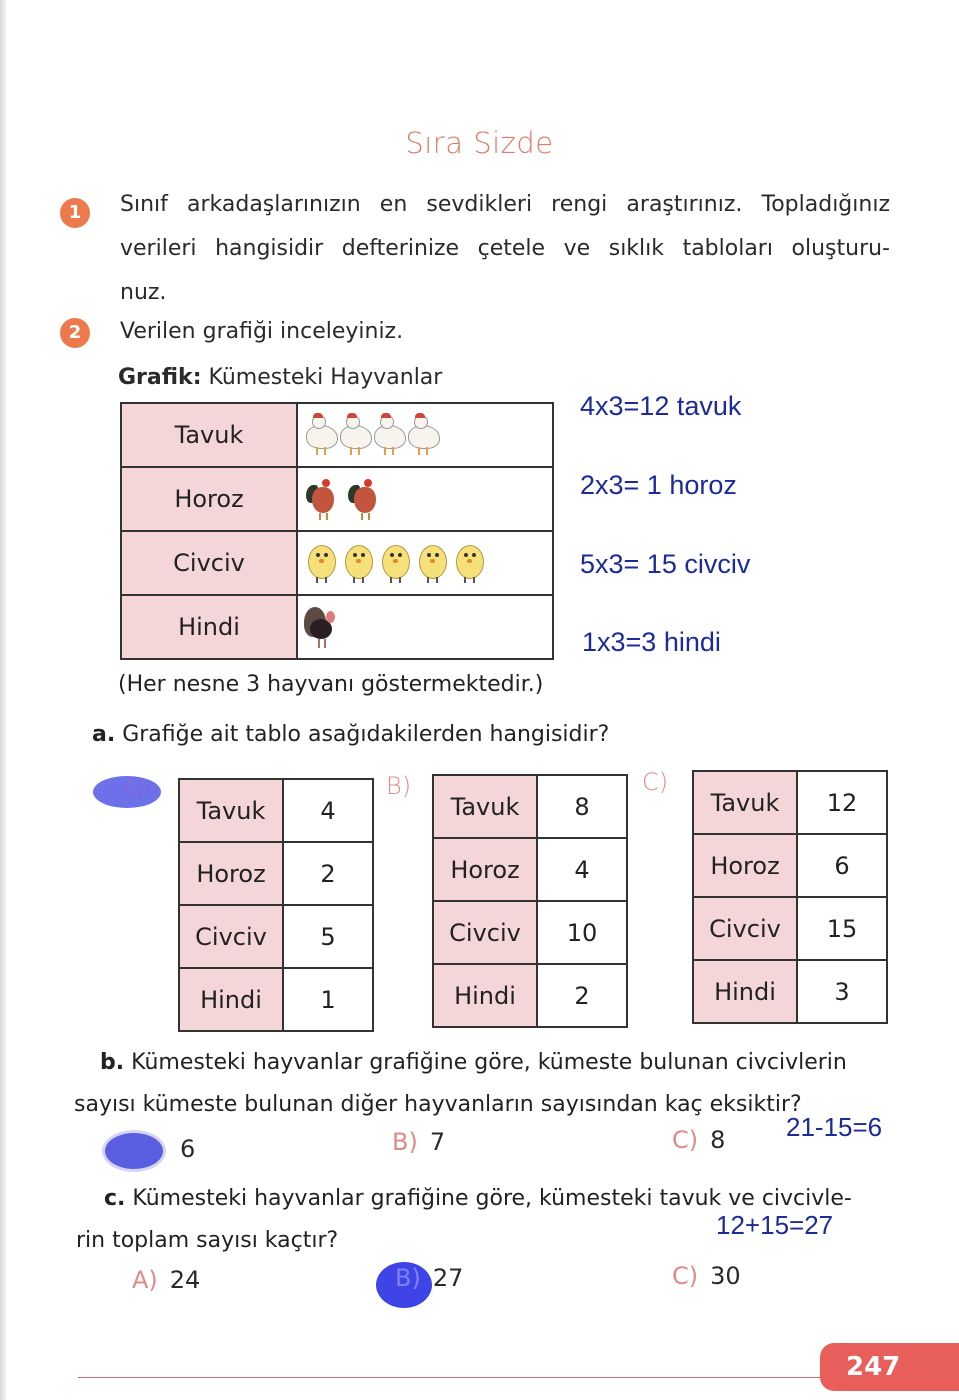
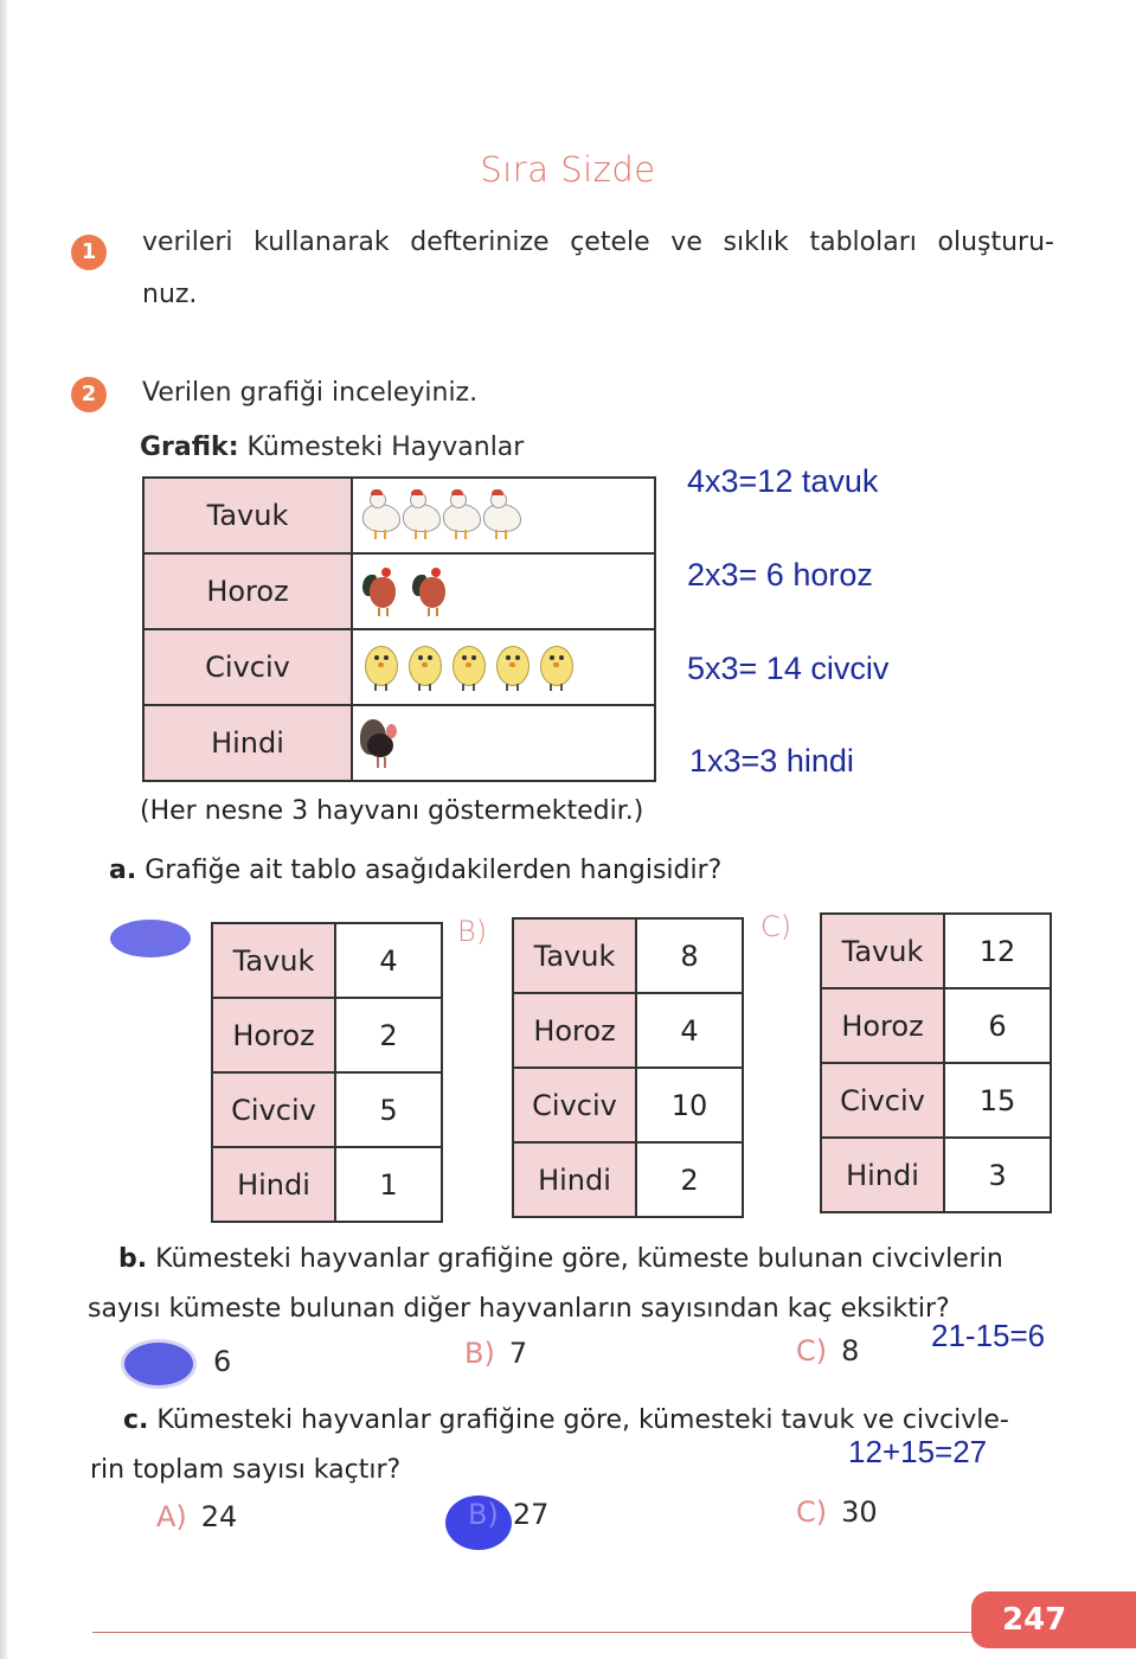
  Sıra Sizde
  1
- Sınıf arkadaşlarınızın en sevdikleri rengi araştırınız. Topladığınız
- verileri hangisidir defterinize çetele ve sıklık tabloları oluşturu-
+ verileri kullanarak defterinize çetele ve sıklık tabloları oluşturu-
  nuz.
  2
  Verilen grafiği inceleyiniz.
  Grafik: Kümesteki Hayvanlar
  Tavuk
  Horoz
  Civciv
  Hindi
  4x3=12 tavuk
- 2x3= 1 horoz
+ 2x3= 6 horoz
- 5x3= 15 civciv
+ 5x3= 14 civciv
  1x3=3 hindi
  (Her nesne 3 hayvanı göstermektedir.)
  a. Grafiğe ait tablo asağıdakilerden hangisidir?
  A)
  Tavuk	4
  Horoz	2
  Civciv	5
  Hindi	1
  B)
  Tavuk	8
  Horoz	4
  Civciv	10
  Hindi	2
  C)
  Tavuk	12
  Horoz	6
  Civciv	15
  Hindi	3
  b. Kümesteki hayvanlar grafiğine göre, kümeste bulunan civcivlerin
  sayısı kümeste bulunan diğer hayvanların sayısından kaç eksiktir?
  21-15=6
  6
  B) 7
  C) 8
  c. Kümesteki hayvanlar grafiğine göre, kümesteki tavuk ve civcivle-
  rin toplam sayısı kaçtır?
  12+15=27
  A) 24
  B) 27
  C) 30
  247
